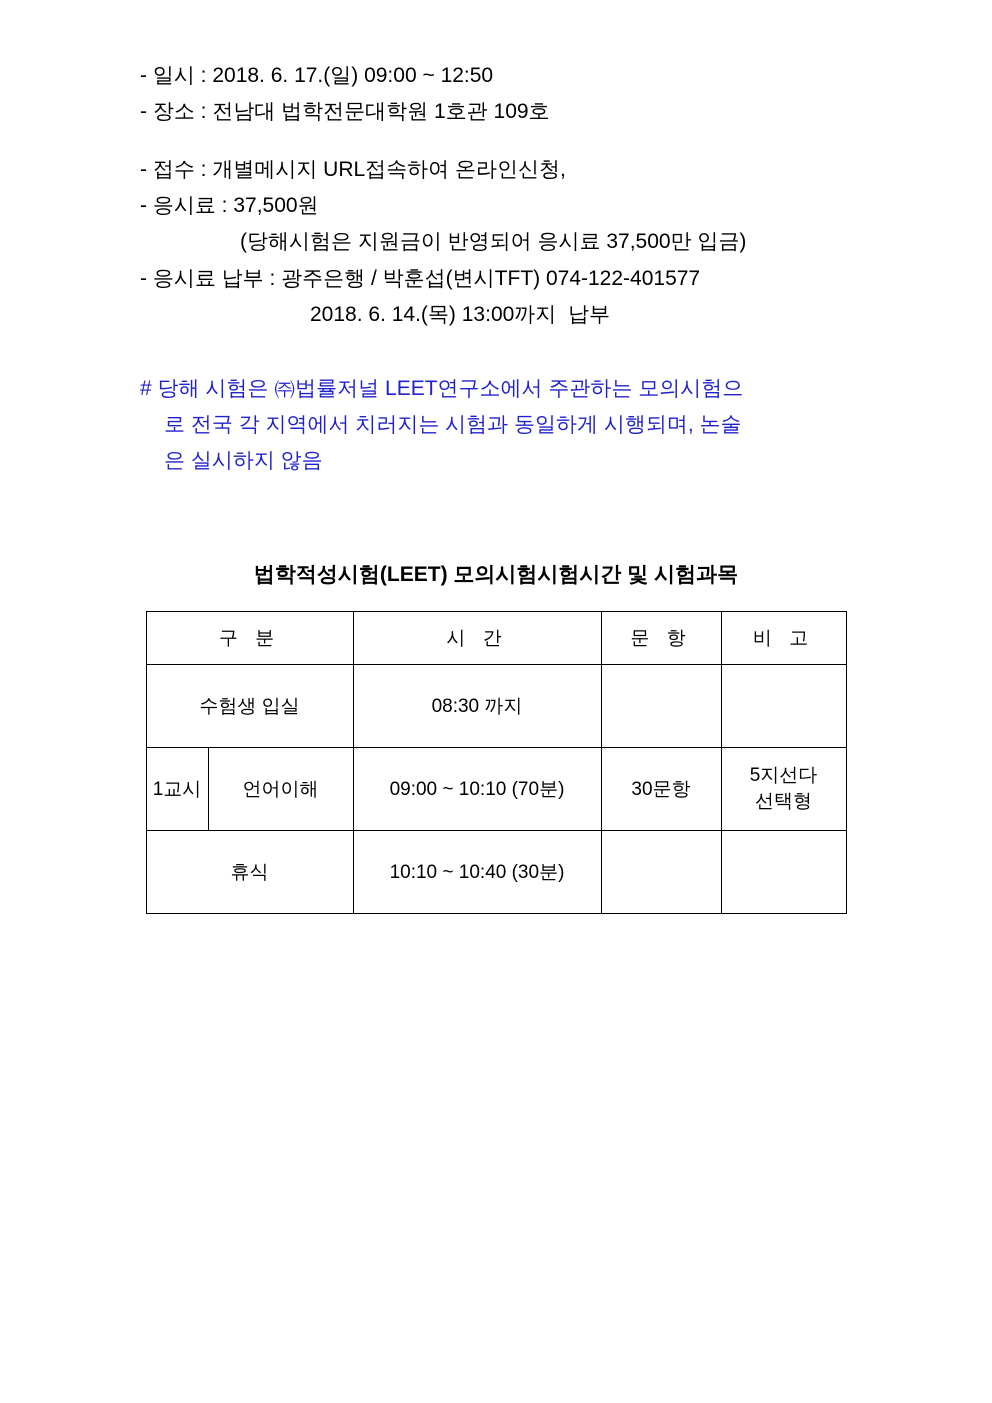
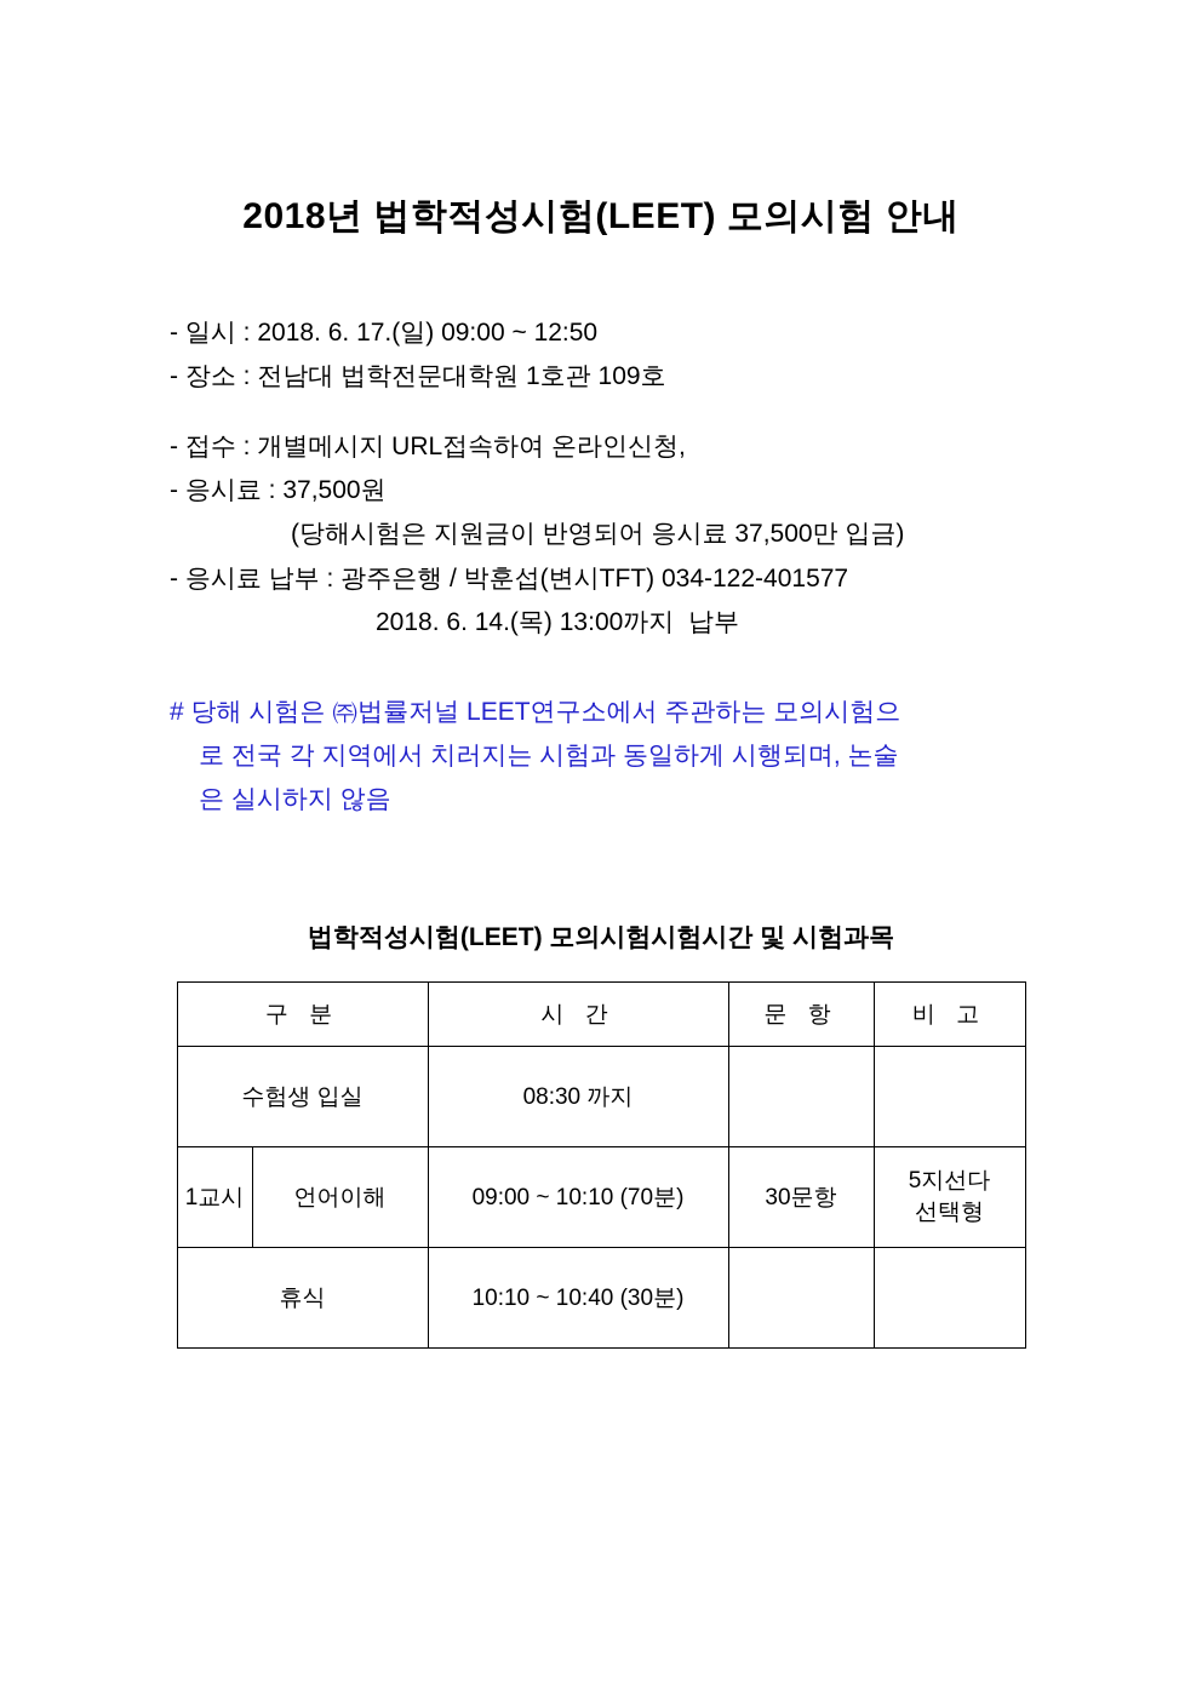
+ 2018년 법학적성시험(LEET) 모의시험 안내
  - 일시 : 2018. 6. 17.(일) 09:00 ~ 12:50
  - 장소 : 전남대 법학전문대학원 1호관 109호
  - 접수 : 개별메시지 URL접속하여 온라인신청,
  - 응시료 : 37,500원
  (당해시험은 지원금이 반영되어 응시료 37,500만 입금)
- - 응시료 납부 : 광주은행 / 박훈섭(변시TFT) 074-122-401577
+ - 응시료 납부 : 광주은행 / 박훈섭(변시TFT) 034-122-401577
  2018. 6. 14.(목) 13:00까지 납부
  # 당해 시험은 ㈜법률저널 LEET연구소에서 주관하는 모의시험으
  로 전국 각 지역에서 치러지는 시험과 동일하게 시행되며, 논술
  은 실시하지 않음
  법학적성시험(LEET) 모의시험시험시간 및 시험과목
  구 분	시 간	문 항	비 고
  수험생 입실	08:30 까지
  1교시	언어이해	09:00 ~ 10:10 (70분)	30문항	5지선다 선택형
  휴식	10:10 ~ 10:40 (30분)
